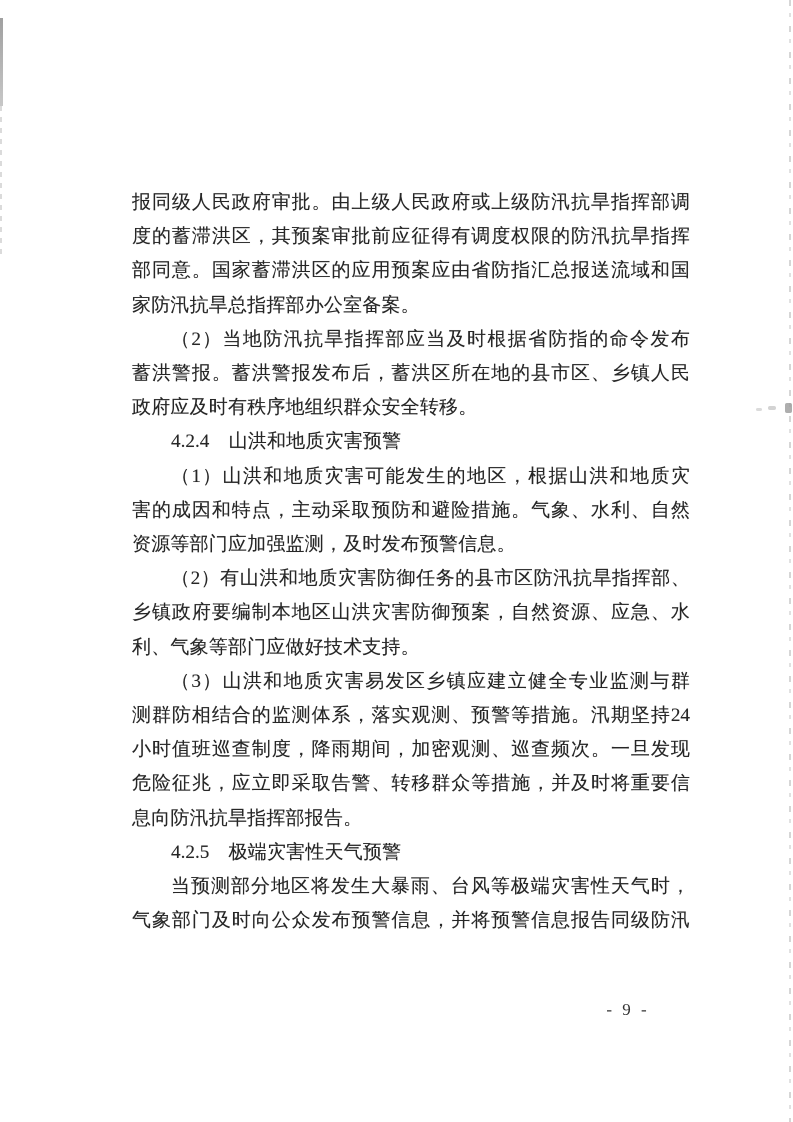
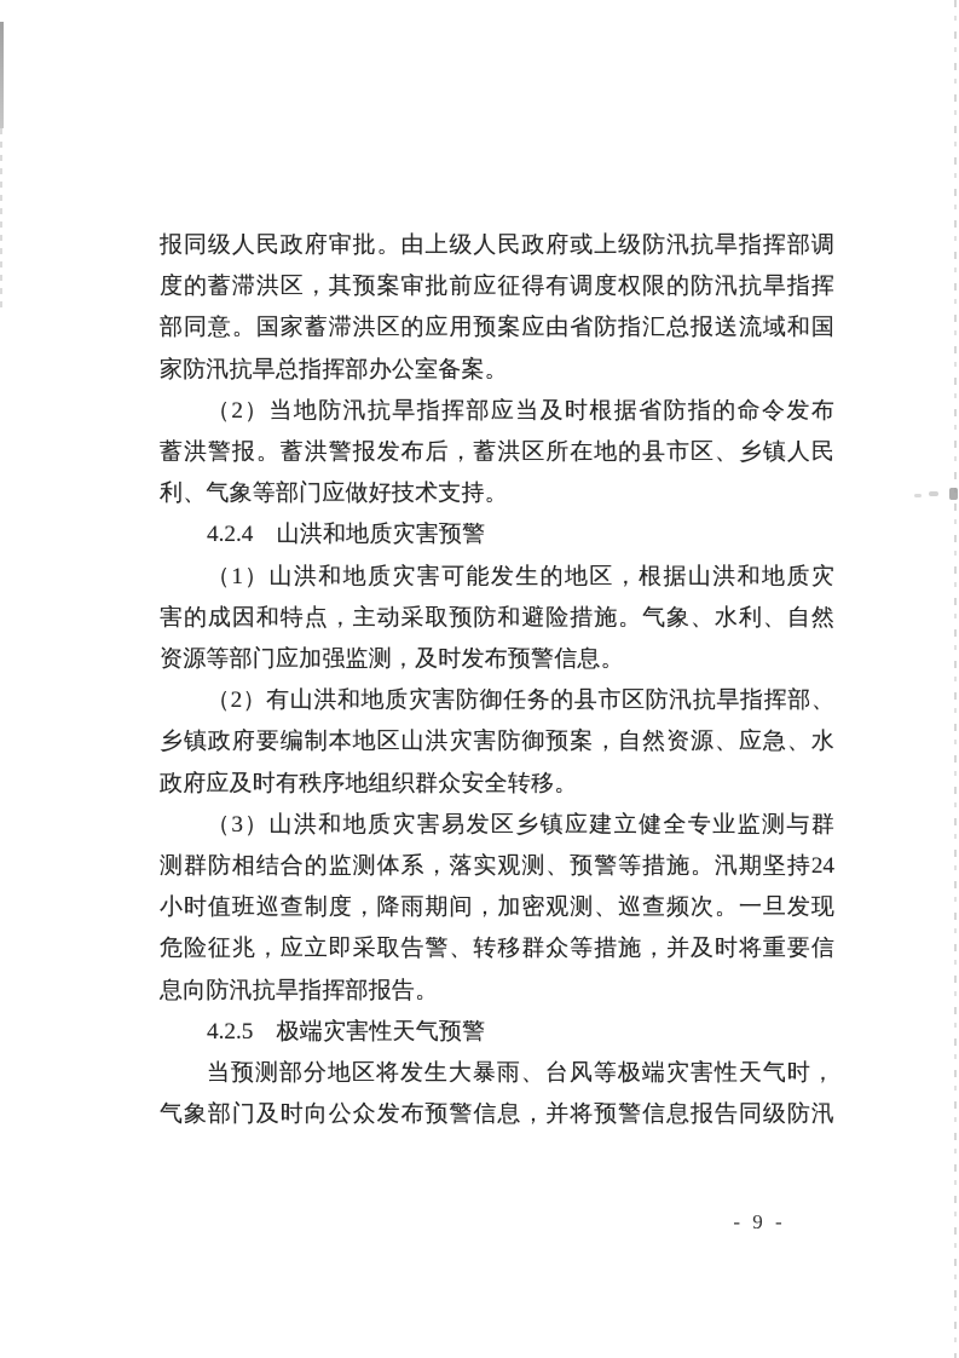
  报同级人民政府审批。由上级人民政府或上级防汛抗旱指挥部调
  度的蓄滞洪区，其预案审批前应征得有调度权限的防汛抗旱指挥
  部同意。国家蓄滞洪区的应用预案应由省防指汇总报送流域和国
  家防汛抗旱总指挥部办公室备案。
  （2）当地防汛抗旱指挥部应当及时根据省防指的命令发布
  蓄洪警报。蓄洪警报发布后，蓄洪区所在地的县市区、乡镇人民
- 政府应及时有秩序地组织群众安全转移。
+ 利、气象等部门应做好技术支持。
  4.2.4 山洪和地质灾害预警
  （1）山洪和地质灾害可能发生的地区，根据山洪和地质灾
  害的成因和特点，主动采取预防和避险措施。气象、水利、自然
  资源等部门应加强监测，及时发布预警信息。
  （2）有山洪和地质灾害防御任务的县市区防汛抗旱指挥部、
  乡镇政府要编制本地区山洪灾害防御预案，自然资源、应急、水
- 利、气象等部门应做好技术支持。
+ 政府应及时有秩序地组织群众安全转移。
  （3）山洪和地质灾害易发区乡镇应建立健全专业监测与群
  测群防相结合的监测体系，落实观测、预警等措施。汛期坚持24
  小时值班巡查制度，降雨期间，加密观测、巡查频次。一旦发现
  危险征兆，应立即采取告警、转移群众等措施，并及时将重要信
  息向防汛抗旱指挥部报告。
  4.2.5 极端灾害性天气预警
  当预测部分地区将发生大暴雨、台风等极端灾害性天气时，
  气象部门及时向公众发布预警信息，并将预警信息报告同级防汛
  - 9 -
